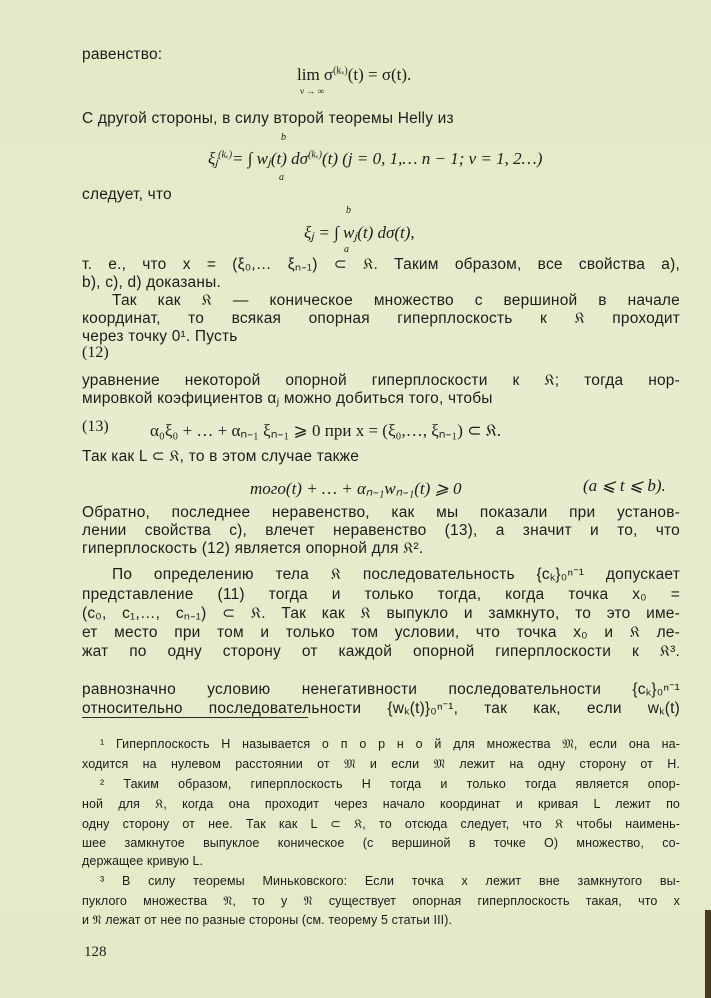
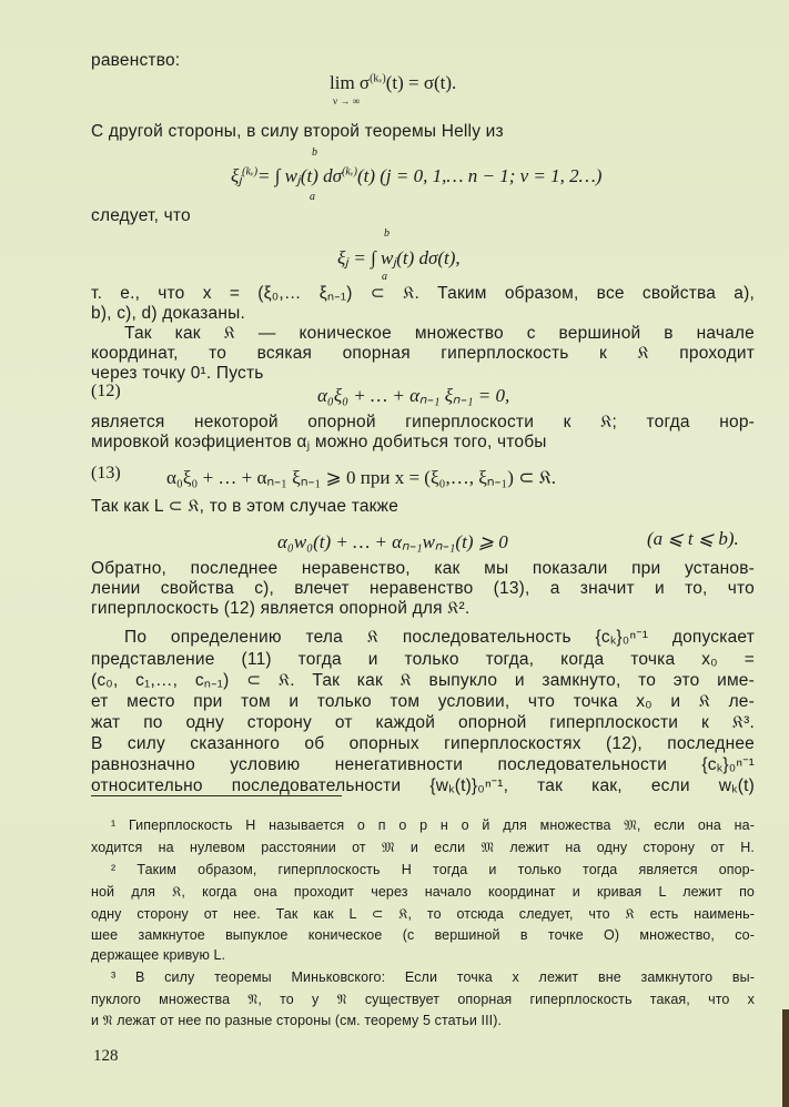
  равенство:
  lim σ(kᵥ)(t) = σ(t).
  ν → ∞
  С другой стороны, в силу второй теоремы Helly из
  b
  ξⱼ(kᵥ)= ∫ wⱼ(t) dσ(kᵥ)(t) (j = 0, 1,… n − 1; ν = 1, 2…)
  a
  следует, что
  b
  ξⱼ = ∫ wⱼ(t) dσ(t),
  a
  т. е., что x = (ξ₀,… ξₙ₋₁) ⊂ 𝔎. Таким образом, все свойства a),
  b), c), d) доказаны.
  Так как 𝔎 — коническое множество с вершиной в начале
  координат, то всякая опорная гиперплоскость к 𝔎 проходит
  через точку 0¹. Пусть
  (12)
+ α₀ξ₀ + … + αₙ₋₁ ξₙ₋₁ = 0,
- уравнение некоторой опорной гиперплоскости к 𝔎; тогда нор-
+ является некоторой опорной гиперплоскости к 𝔎; тогда нор-
  мировкой коэфициентов αⱼ можно добиться того, чтобы
  (13)
  α₀ξ₀ + … + αₙ₋₁ ξₙ₋₁ ⩾ 0 при x = (ξ₀,…, ξₙ₋₁) ⊂ 𝔎.
  Так как L ⊂ 𝔎, то в этом случае также
- того(t) + … + αₙ₋₁wₙ₋₁(t) ⩾ 0
+ α₀w₀(t) + … + αₙ₋₁wₙ₋₁(t) ⩾ 0
  (a ⩽ t ⩽ b).
  Обратно, последнее неравенство, как мы показали при установ-
  лении свойства c), влечет неравенство (13), а значит и то, что
  гиперплоскость (12) является опорной для 𝔎².
  По определению тела 𝔎 последовательность {cₖ}₀ⁿ⁻¹ допускает
  представление (11) тогда и только тогда, когда точка x₀ =
  (c₀, c₁,…, cₙ₋₁) ⊂ 𝔎. Так как 𝔎 выпукло и замкнуто, то это име-
  ет место при том и только том условии, что точка x₀ и 𝔎 ле-
  жат по одну сторону от каждой опорной гиперплоскости к 𝔎³.
+ В силу сказанного об опорных гиперплоскостях (12), последнее
  равнозначно условию ненегативности последовательности {cₖ}₀ⁿ⁻¹
  относительно последовательности {wₖ(t)}₀ⁿ⁻¹, так как, если wₖ(t)
  ¹ Гиперплоскость H называется о п о р н о й для множества 𝔐, если она на-
  ходится на нулевом расстоянии от 𝔐 и если 𝔐 лежит на одну сторону от H.
  ² Таким образом, гиперплоскость H тогда и только тогда является опор-
  ной для 𝔎, когда она проходит через начало координат и кривая L лежит по
- одну сторону от нее. Так как L ⊂ 𝔎, то отсюда следует, что 𝔎 чтобы наимень-
+ одну сторону от нее. Так как L ⊂ 𝔎, то отсюда следует, что 𝔎 есть наимень-
  шее замкнутое выпуклое коническое (с вершиной в точке O) множество, со-
  держащее кривую L.
  ³ В силу теоремы Миньковского: Если точка x лежит вне замкнутого вы-
  пуклого множества 𝔑, то у 𝔑 существует опорная гиперплоскость такая, что x
  и 𝔑 лежат от нее по разные стороны (см. теорему 5 статьи III).
  128
